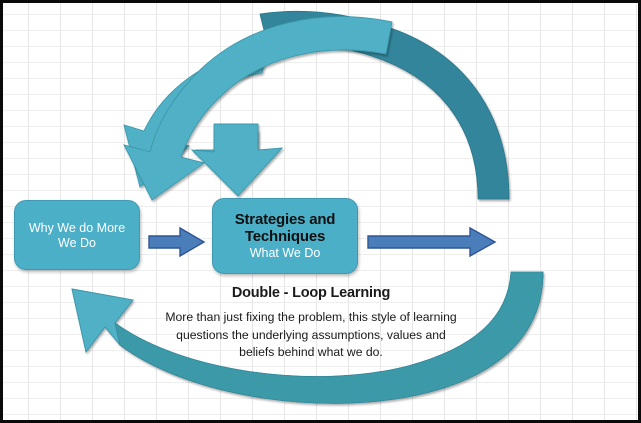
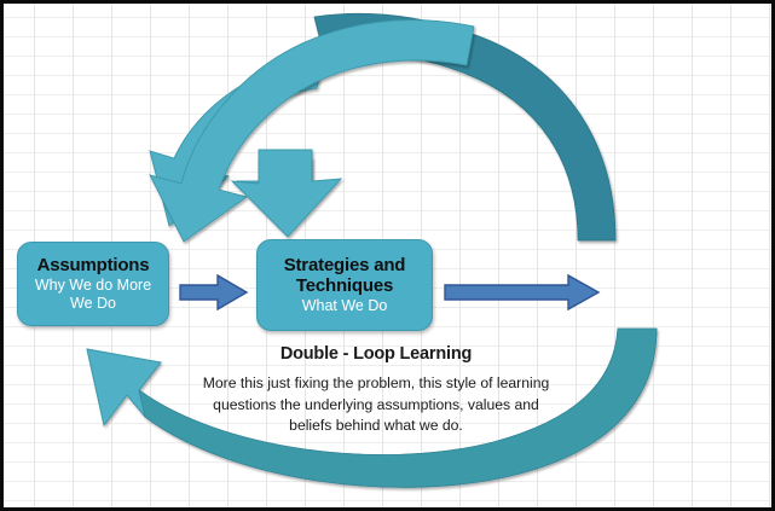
+ Assumptions
  Why We do More We Do
  Strategies and Techniques
  What We Do
  Double - Loop Learning
- More than just fixing the problem, this style of learning questions the underlying assumptions, values and beliefs behind what we do.
+ More this just fixing the problem, this style of learning questions the underlying assumptions, values and beliefs behind what we do.
